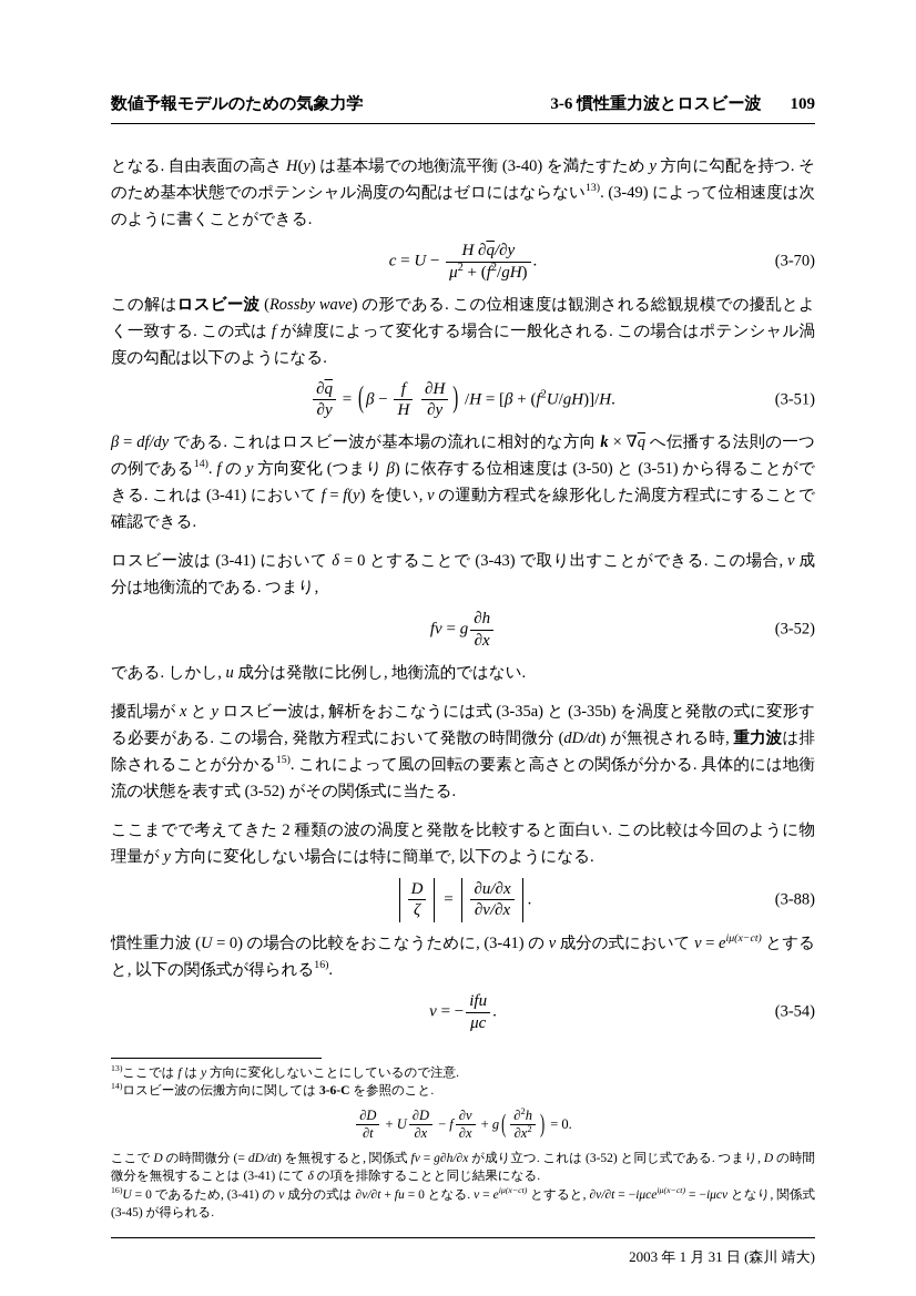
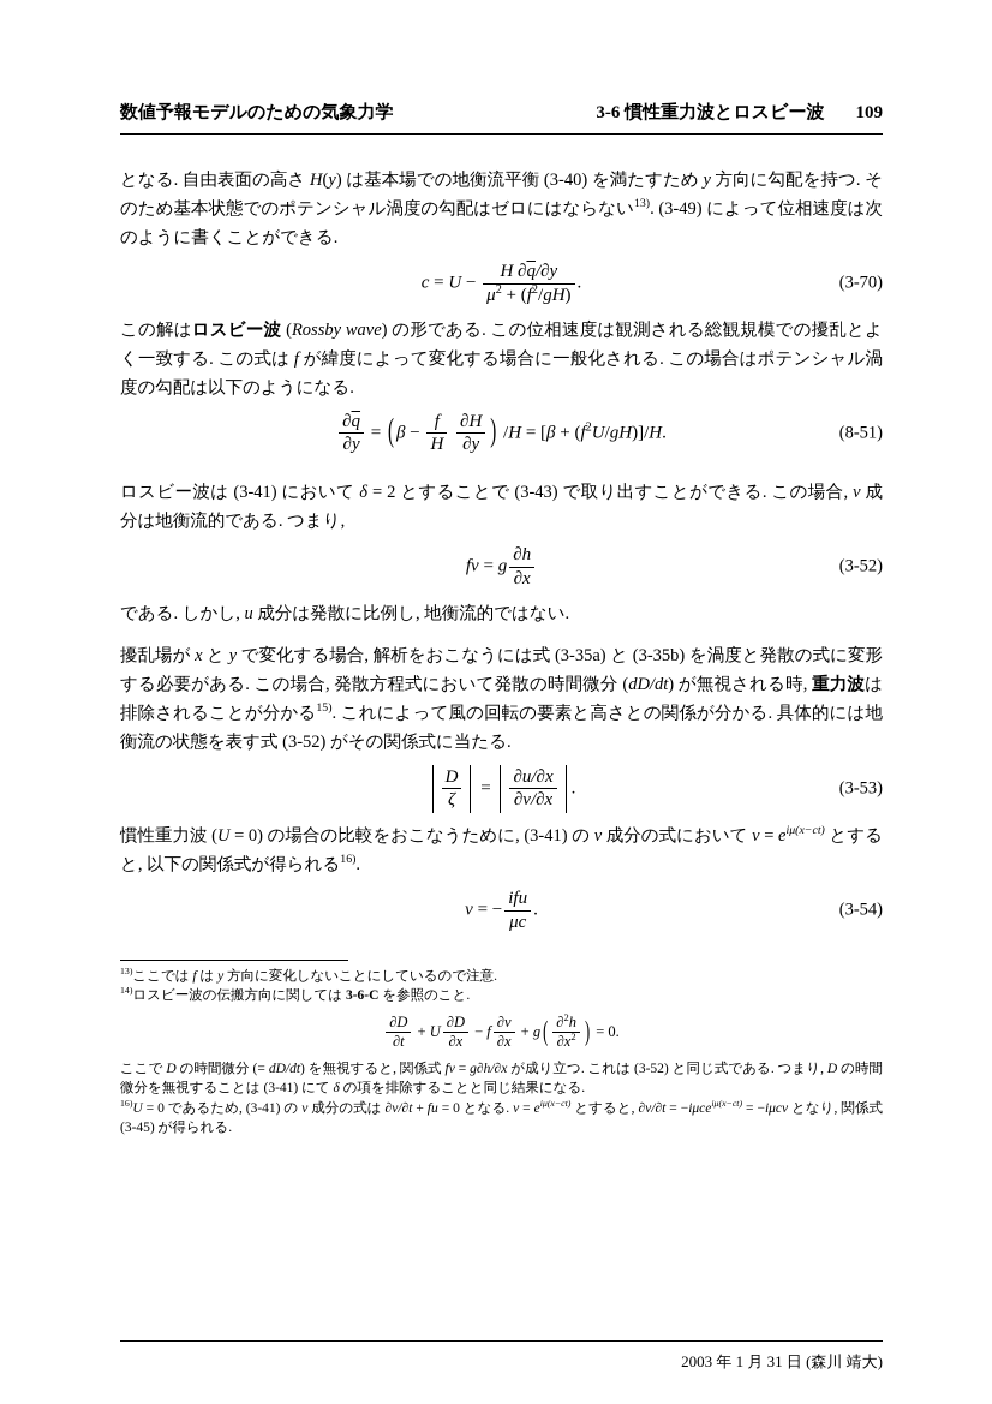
  数値予報モデルのための気象力学
  3-6 慣性重力波とロスビー波 109
  となる. 自由表面の高さ H(y) は基本場での地衡流平衡 (3-40) を満たすため y 方向に勾配を持つ. そのため基本状態でのポテンシャル渦度の勾配はゼロにはならない13). (3-49) によって位相速度は次のように書くことができる.
  c = U −
  H ∂q/∂y
  μ2 + (f2/gH)
  .
  (3-70)
  この解はロスビー波 (Rossby wave) の形である. この位相速度は観測される総観規模での擾乱とよく一致する. この式は f が緯度によって変化する場合に一般化される. この場合はポテンシャル渦度の勾配は以下のようになる.
  ∂q
  ∂y
  = ( β −
  f
  H
  ∂H
  ∂y
  ) /H = [β + (f2U/gH)]/H.
- (3-51)
+ (8-51)
- β = df/dy である. これはロスビー波が基本場の流れに相対的な方向 k × ∇q へ伝播する法則の一つの例である14). f の y 方向変化 (つまり β) に依存する位相速度は (3-50) と (3-51) から得ることができる. これは (3-41) において f = f(y) を使い, v の運動方程式を線形化した渦度方程式にすることで確認できる.
- ロスビー波は (3-41) において δ = 0 とすることで (3-43) で取り出すことができる. この場合, v 成分は地衡流的である. つまり,
+ ロスビー波は (3-41) において δ = 2 とすることで (3-43) で取り出すことができる. この場合, v 成分は地衡流的である. つまり,
  fv = g
  ∂h
  ∂x
  (3-52)
  である. しかし, u 成分は発散に比例し, 地衡流的ではない.
- 擾乱場が x と y ロスビー波は, 解析をおこなうには式 (3-35a) と (3-35b) を渦度と発散の式に変形する必要がある. この場合, 発散方程式において発散の時間微分 (dD/dt) が無視される時, 重力波は排除されることが分かる15). これによって風の回転の要素と高さとの関係が分かる. 具体的には地衡流の状態を表す式 (3-52) がその関係式に当たる.
+ 擾乱場が x と y で変化する場合, 解析をおこなうには式 (3-35a) と (3-35b) を渦度と発散の式に変形する必要がある. この場合, 発散方程式において発散の時間微分 (dD/dt) が無視される時, 重力波は排除されることが分かる15). これによって風の回転の要素と高さとの関係が分かる. 具体的には地衡流の状態を表す式 (3-52) がその関係式に当たる.
- ここまでで考えてきた 2 種類の波の渦度と発散を比較すると面白い. この比較は今回のように物理量が y 方向に変化しない場合には特に簡単で, 以下のようになる.
  D
  ζ
  =
  ∂u/∂x
  ∂v/∂x
  .
- (3-88)
+ (3-53)
  慣性重力波 (U = 0) の場合の比較をおこなうために, (3-41) の v 成分の式において v = eiμ(x−ct) とすると, 以下の関係式が得られる16).
  v = −
  ifu
  μc
  .
  (3-54)
  13)ここでは f は y 方向に変化しないことにしているので注意.
  14)ロスビー波の伝搬方向に関しては 3-6-C を参照のこと.
  ∂D
  ∂t
  + U
  ∂D
  ∂x
  − f
  ∂v
  ∂x
  + g (
  ∂2h
  ∂x2
  ) = 0.
  ここで D の時間微分 (= dD/dt) を無視すると, 関係式 fv = g∂h/∂x が成り立つ. これは (3-52) と同じ式である. つまり, D の時間微分を無視することは (3-41) にて δ の項を排除することと同じ結果になる.
  16)U = 0 であるため, (3-41) の v 成分の式は ∂v/∂t + fu = 0 となる. v = eiμ(x−ct) とすると, ∂v/∂t = −iμceiμ(x−ct) = −iμcv となり, 関係式 (3-45) が得られる.
  2003 年 1 月 31 日 (森川 靖大)
